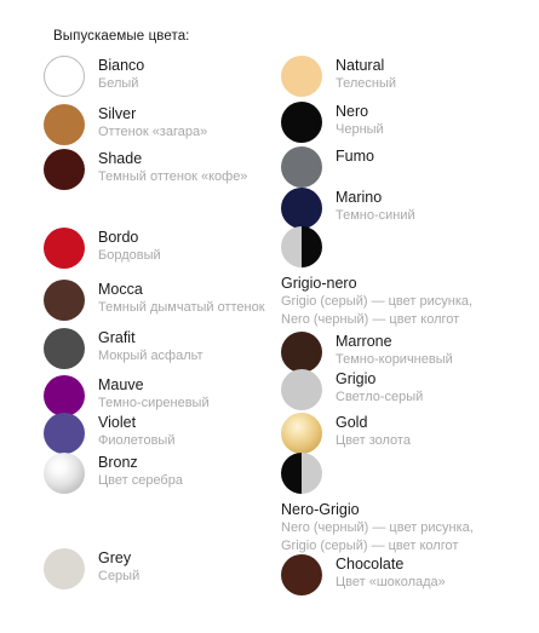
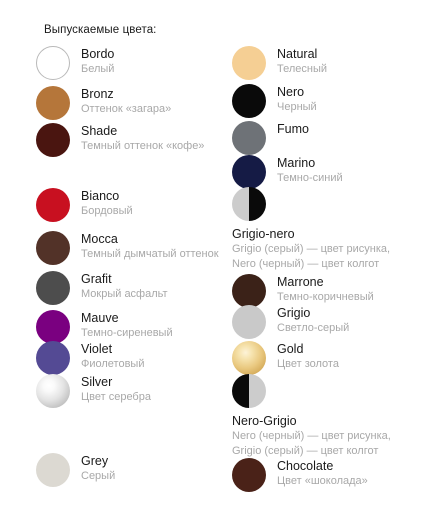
  Выпускаемые цвета:
- Bianco
+ Bordo
  Белый
- Silver
+ Bronz
  Оттенок «загара»
  Shade
  Темный оттенок «кофе»
- Bordo
+ Bianco
  Бордовый
  Mocca
  Темный дымчатый оттенок
  Grafit
  Мокрый асфальт
  Mauve
  Темно-сиреневый
  Violet
  Фиолетовый
- Bronz
+ Silver
  Цвет серебра
  Grey
  Серый
  Natural
  Телесный
  Nero
  Черный
  Fumo
  Marino
  Темно-синий
  Grigio-nero
  Grigio (серый) — цвет рисунка,
  Nero (черный) — цвет колгот
  Marrone
  Темно-коричневый
  Grigio
  Светло-серый
  Gold
  Цвет золота
  Nero-Grigio
  Nero (черный) — цвет рисунка,
  Grigio (серый) — цвет колгот
  Chocolate
  Цвет «шоколада»
